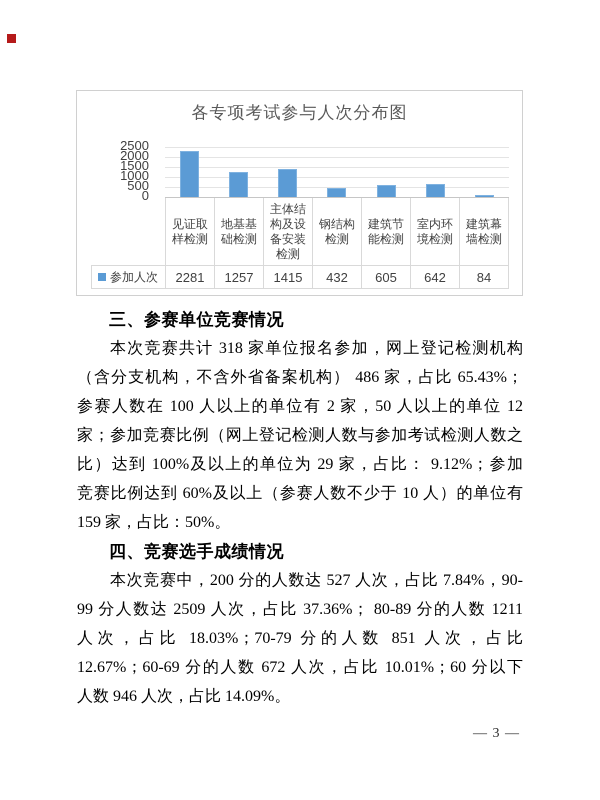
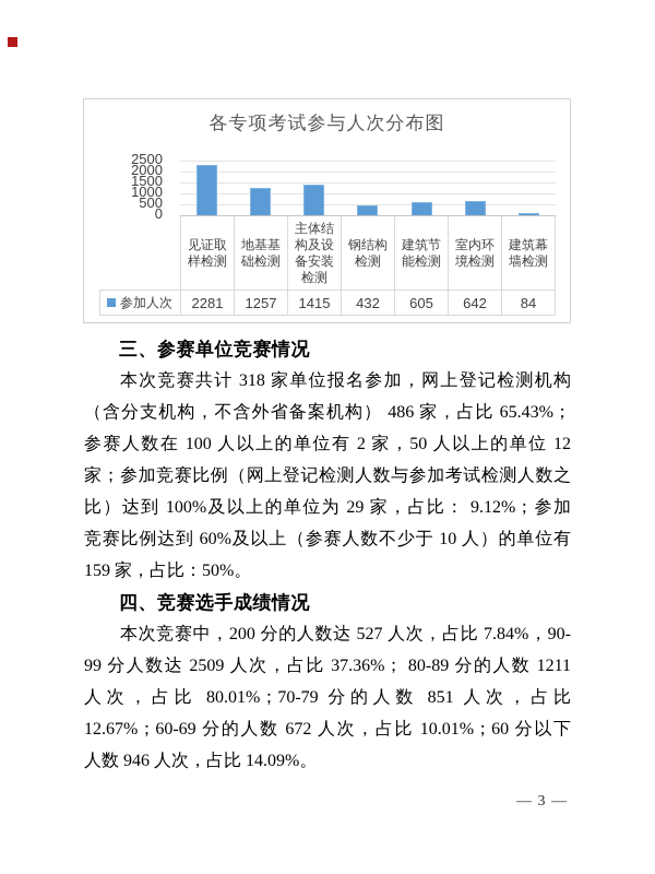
  各专项考试参与人次分布图
  2500
  2000
  1500
  1000
  500
  0
  见证取样检测
  地基基础检测
  主体结构及设备安装检测
  钢结构检测
  建筑节能检测
  室内环境检测
  建筑幕墙检测
  参加人次
  2281
  1257
  1415
  432
  605
  642
  84
  三、参赛单位竞赛情况
  本次竞赛共计 318 家单位报名参加，网上登记检测机构
  （含分支机构，不含外省备案机构） 486 家，占比 65.43%；
  参赛人数在 100 人以上的单位有 2 家，50 人以上的单位 12
  家；参加竞赛比例（网上登记检测人数与参加考试检测人数之
  比）达到 100%及以上的单位为 29 家，占比： 9.12%；参加
  竞赛比例达到 60%及以上（参赛人数不少于 10 人）的单位有
  159 家，占比：50%。
  四、竞赛选手成绩情况
  本次竞赛中，200 分的人数达 527 人次，占比 7.84%，90-
  99 分人数达 2509 人次，占比 37.36%； 80-89 分的人数 1211
- 人次，占比 18.03%；70-79 分的人数 851 人次，占比
+ 人次，占比 80.01%；70-79 分的人数 851 人次，占比
  12.67%；60-69 分的人数 672 人次，占比 10.01%；60 分以下
  人数 946 人次，占比 14.09%。
  — 3 —
